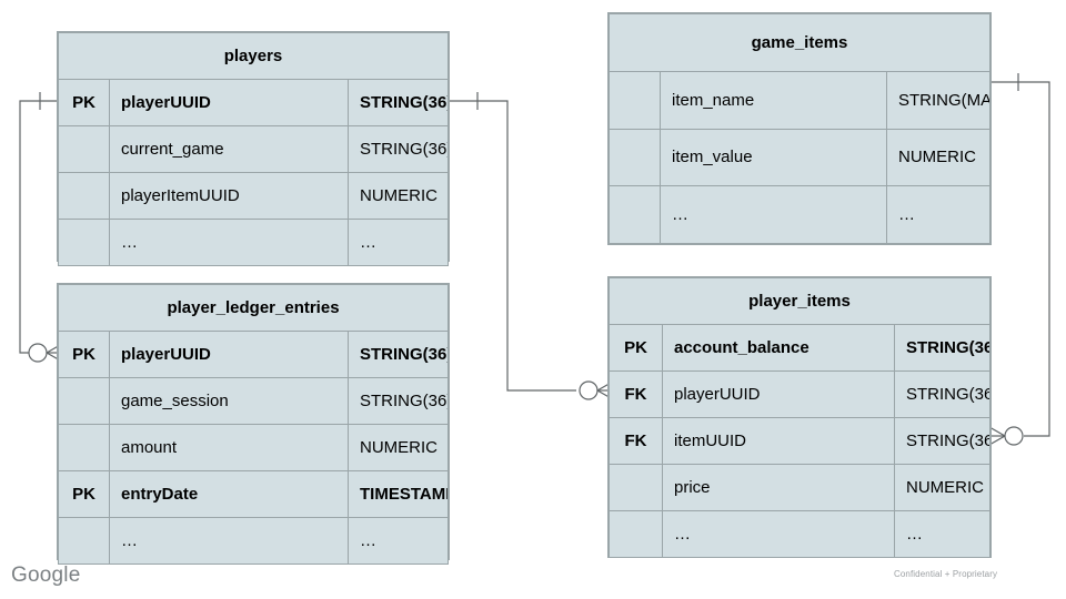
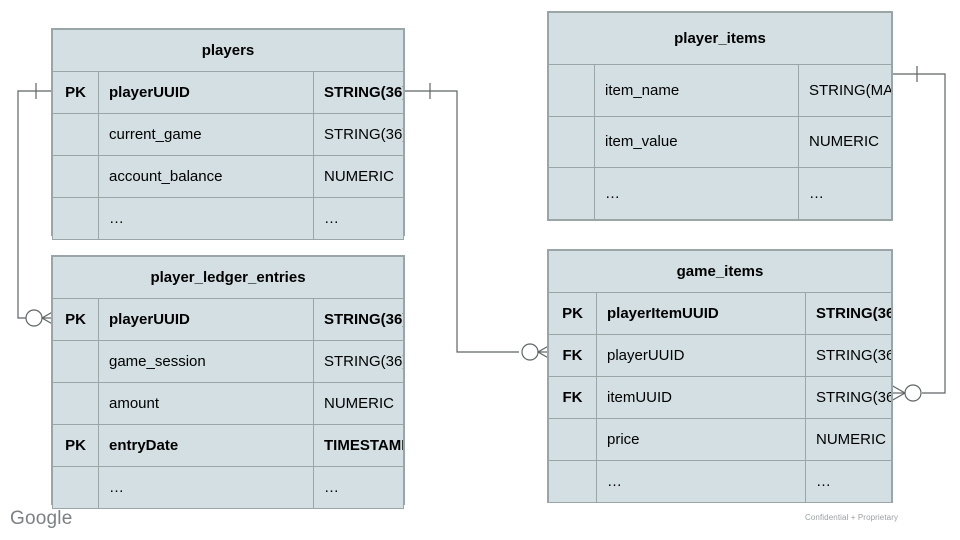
  players
  PK	playerUUID	STRING(36
  	current_game	STRING(36
- 	playerItemUUID	NUMERIC
+ 	account_balance	NUMERIC
  	…	…
  player_ledger_entries
  PK	playerUUID	STRING(36
  	game_session	STRING(36
  	amount	NUMERIC
  PK	entryDate	TIMESTAM
  	…	…
- game_items
+ player_items
  	item_name	STRING(MA
  	item_value	NUMERIC
  	…	…
- player_items
+ game_items
- PK	account_balance	STRING(36
+ PK	playerItemUUID	STRING(36
  FK	playerUUID	STRING(36
  FK	itemUUID	STRING(36
  	price	NUMERIC
  	…	…
  Google
  Confidential + Proprietary
